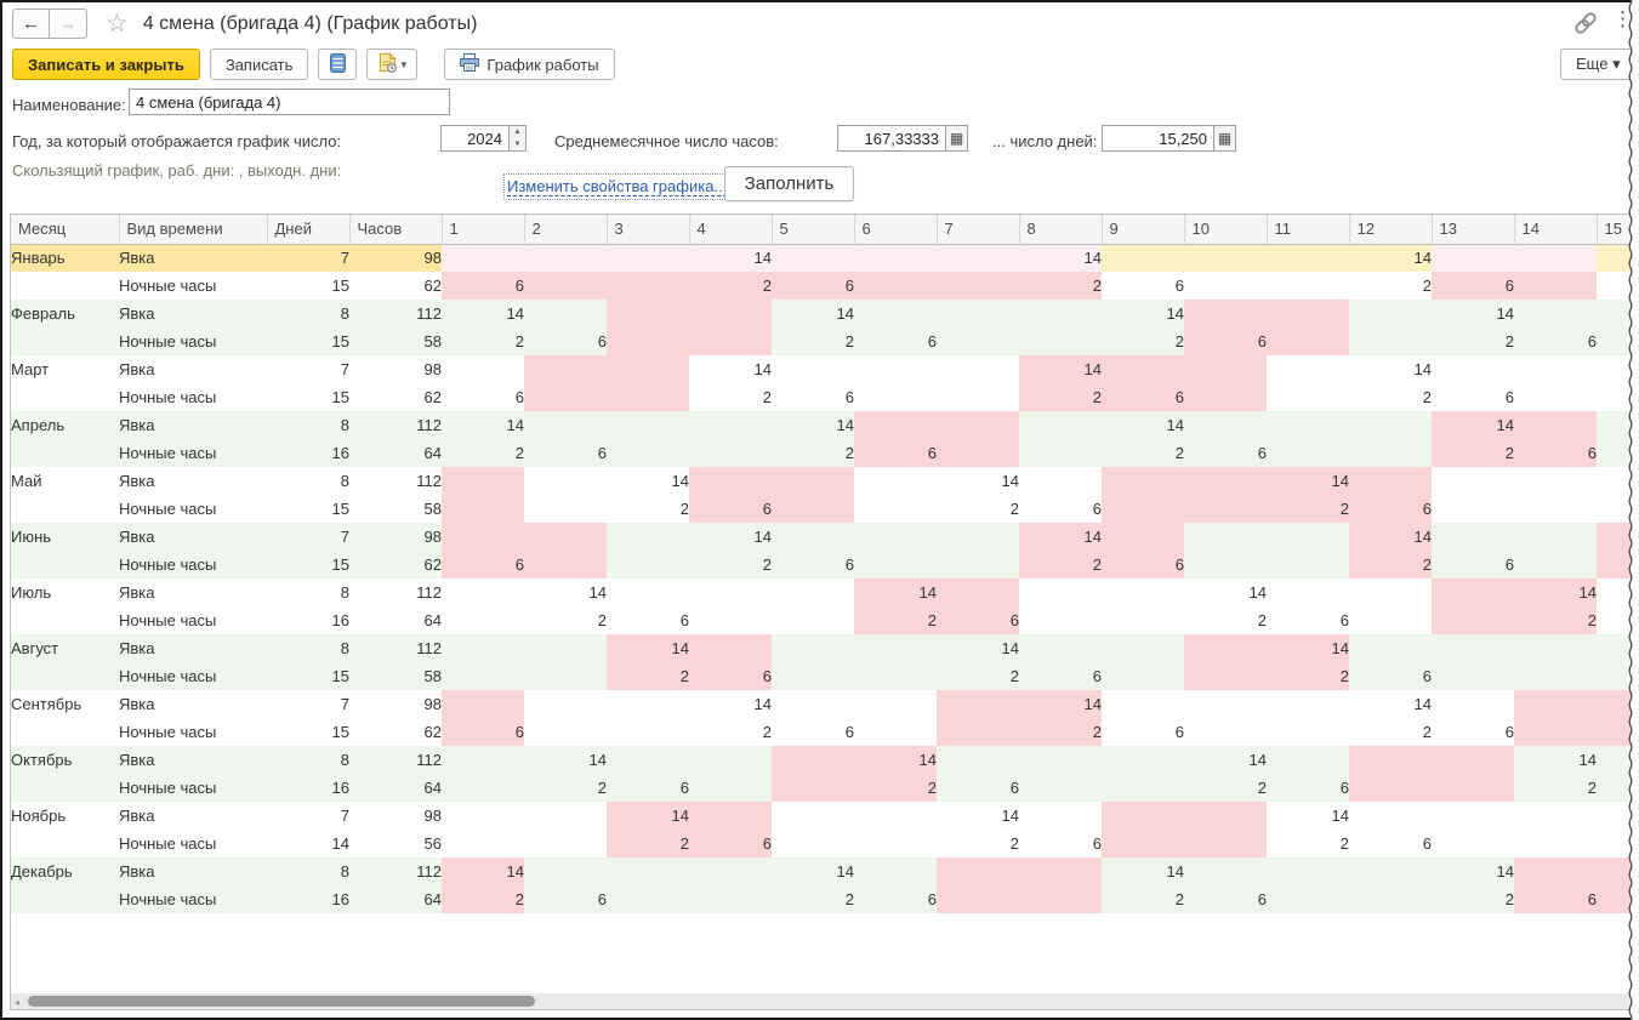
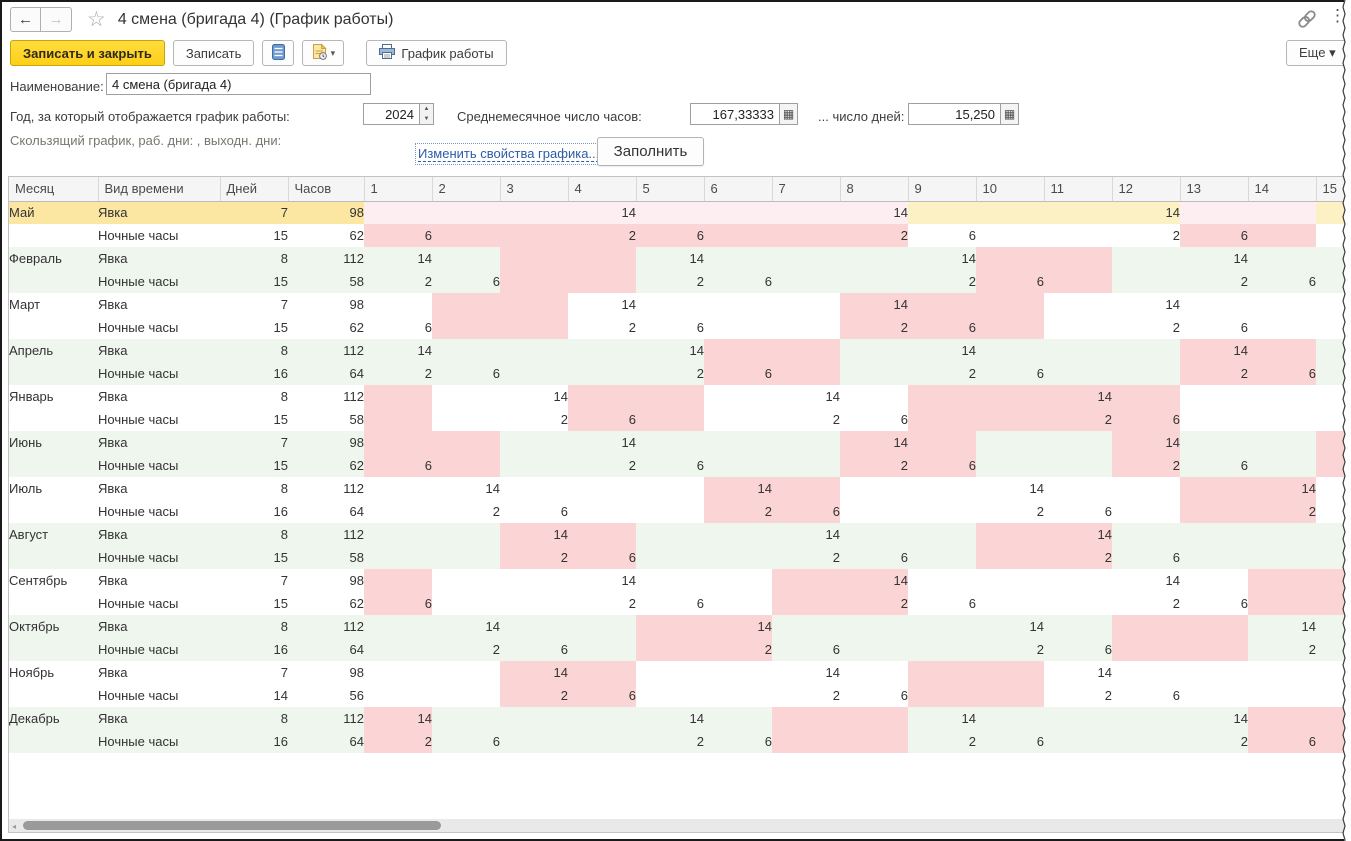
  ←
  →
  ☆
  4 смена (бригада 4) (График работы)
  ⋮
  Записать и закрыть
  Записать
  ▾
  График работы
  Еще ▾
  Наименование:
  4 смена (бригада 4)
- Год, за который отображается график число:
+ Год, за который отображается график работы:
  2024
  Среднемесячное число часов:
  167,33333
  ▦
  ... число дней:
  15,250
  ▦
  Скользящий график, раб. дни: , выходн. дни:
  Изменить свойства графика..
  Заполнить
  Месяц	Вид времени	Дней	Часов	1	2	3	4	5	6	7	8	9	10	11	12	13	14	15
- Январь	Явка	7	98				14				14				14
+ Май	Явка	7	98				14				14				14
  	Ночные часы	15	62	6			2	6			2	6			2	6
  Февраль	Явка	8	112	14				14				14				14
  	Ночные часы	15	58	2	6			2	6			2	6			2	6
  Март	Явка	7	98				14				14				14
  	Ночные часы	15	62	6			2	6			2	6			2	6
  Апрель	Явка	8	112	14				14				14				14
  	Ночные часы	16	64	2	6			2	6			2	6			2	6
- Май	Явка	8	112			14				14				14
+ Январь	Явка	8	112			14				14				14
  	Ночные часы	15	58			2	6			2	6			2	6
  Июнь	Явка	7	98				14				14				14
  	Ночные часы	15	62	6			2	6			2	6			2	6
  Июль	Явка	8	112		14				14				14				14
  	Ночные часы	16	64		2	6			2	6			2	6			2
  Август	Явка	8	112			14				14				14
  	Ночные часы	15	58			2	6			2	6			2	6
  Сентябрь	Явка	7	98				14				14				14
  	Ночные часы	15	62	6			2	6			2	6			2	6
  Октябрь	Явка	8	112		14				14				14				14
  	Ночные часы	16	64		2	6			2	6			2	6			2
  Ноябрь	Явка	7	98			14				14				14
  	Ночные часы	14	56			2	6			2	6			2	6
  Декабрь	Явка	8	112	14				14				14				14
  	Ночные часы	16	64	2	6			2	6			2	6			2	6
  ◂
